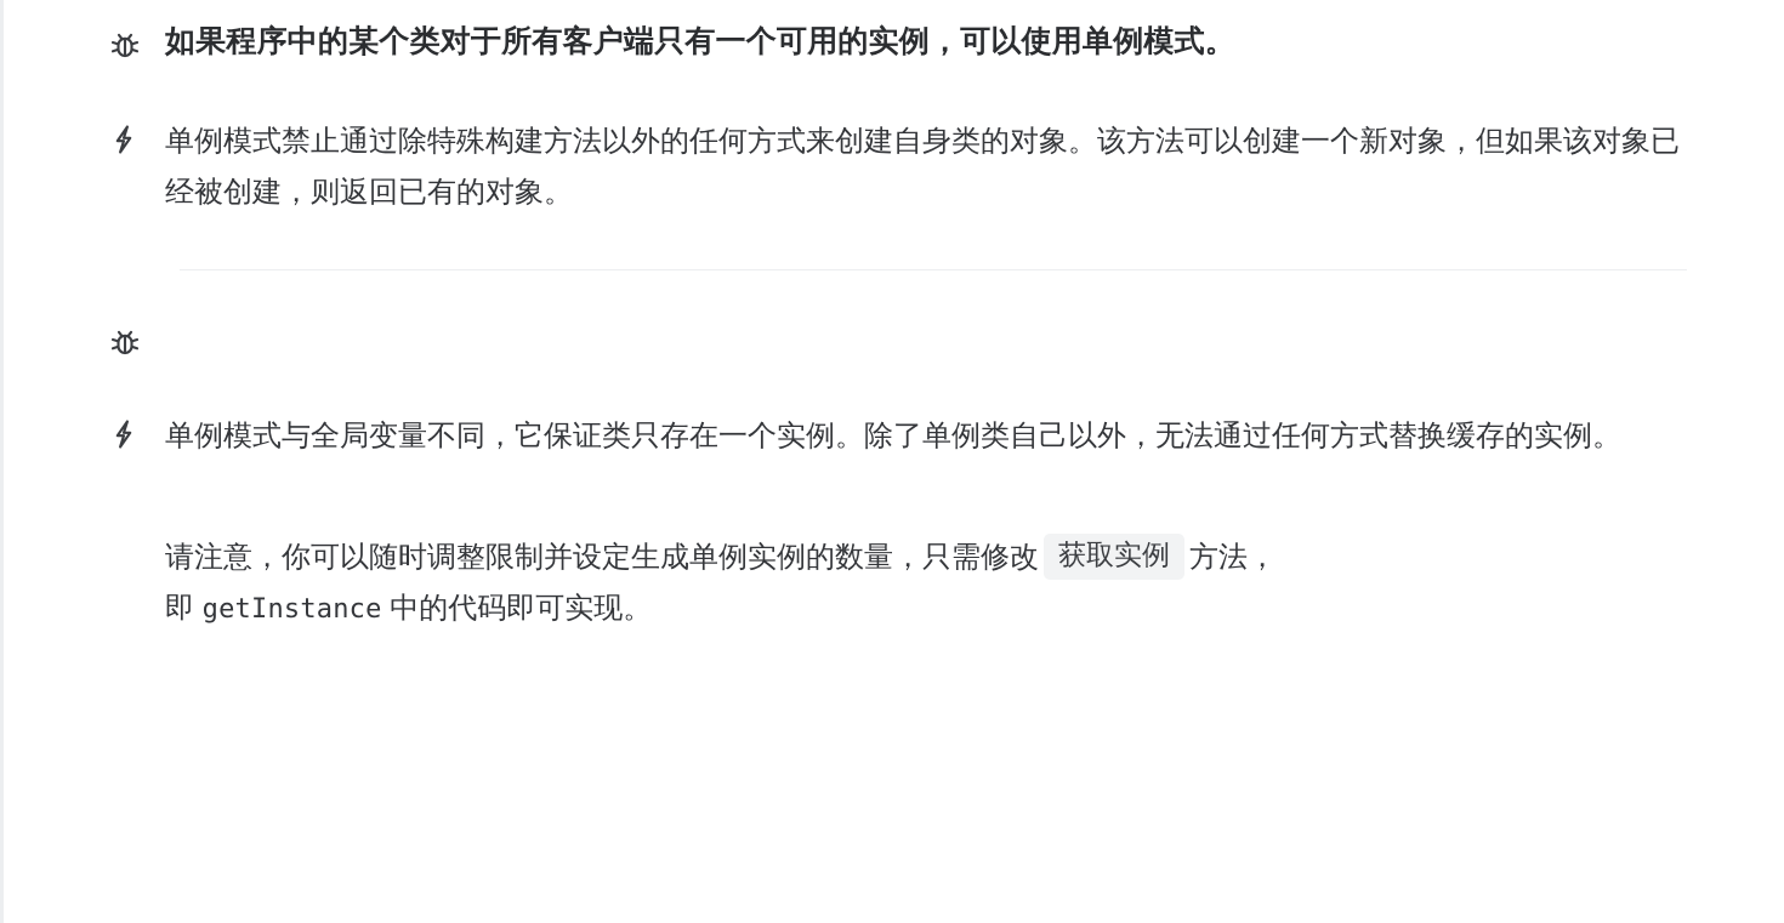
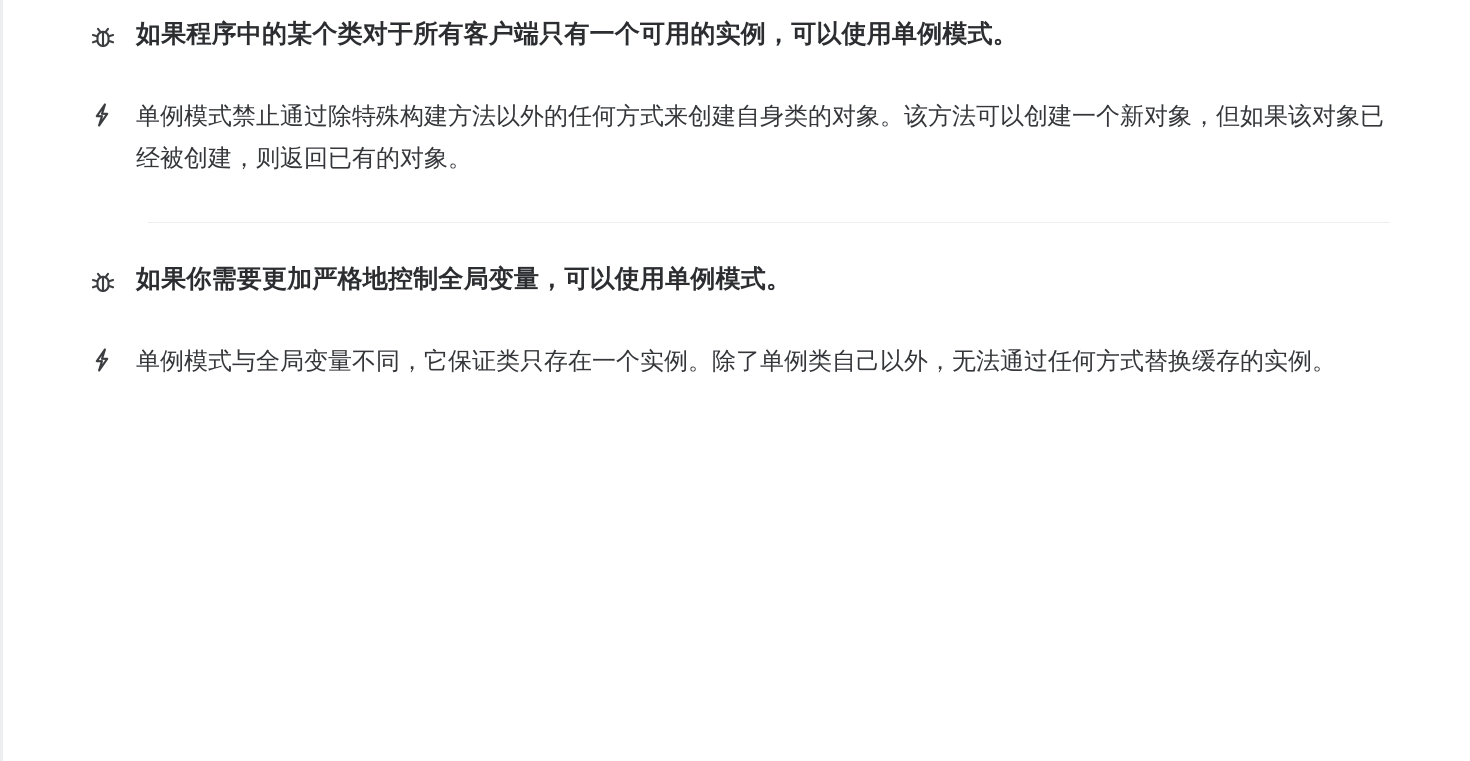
  如果程序中的某个类对于所有客户端只有一个可用的实例，可以使用单例模式。
  单例模式禁止通过除特殊构建方法以外的任何方式来创建自身类的对象。该方法可以创建一个新对象，但如果该对象已经被创建，则返回已有的对象。
+ 如果你需要更加严格地控制全局变量，可以使用单例模式。
  单例模式与全局变量不同，它保证类只存在一个实例。除了单例类自己以外，无法通过任何方式替换缓存的实例。
- 请注意，你可以随时调整限制并设定生成单例实例的数量，只需修改 获取实例 方法，
- 即 getInstance 中的代码即可实现。
